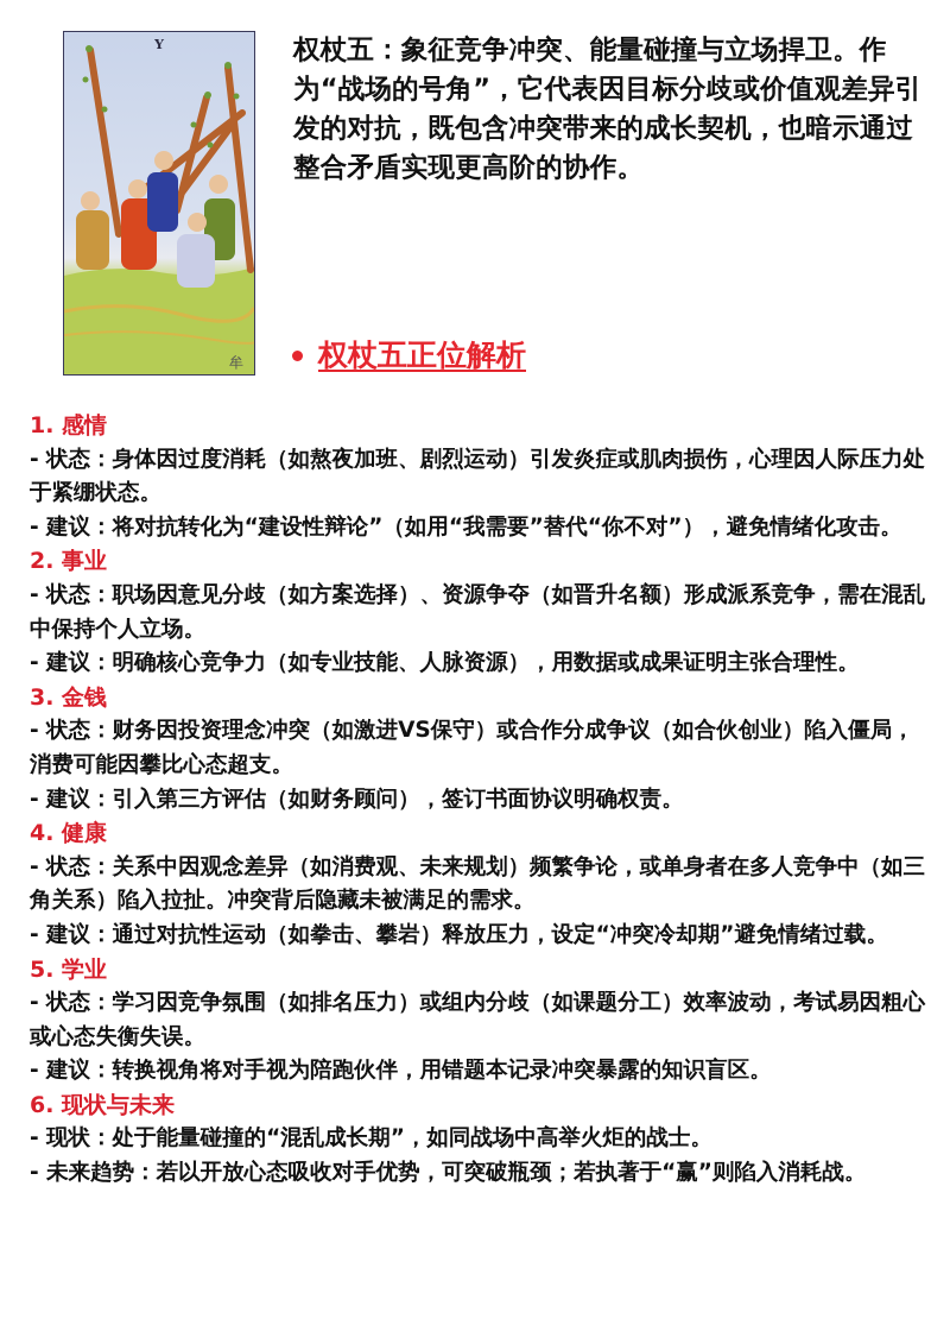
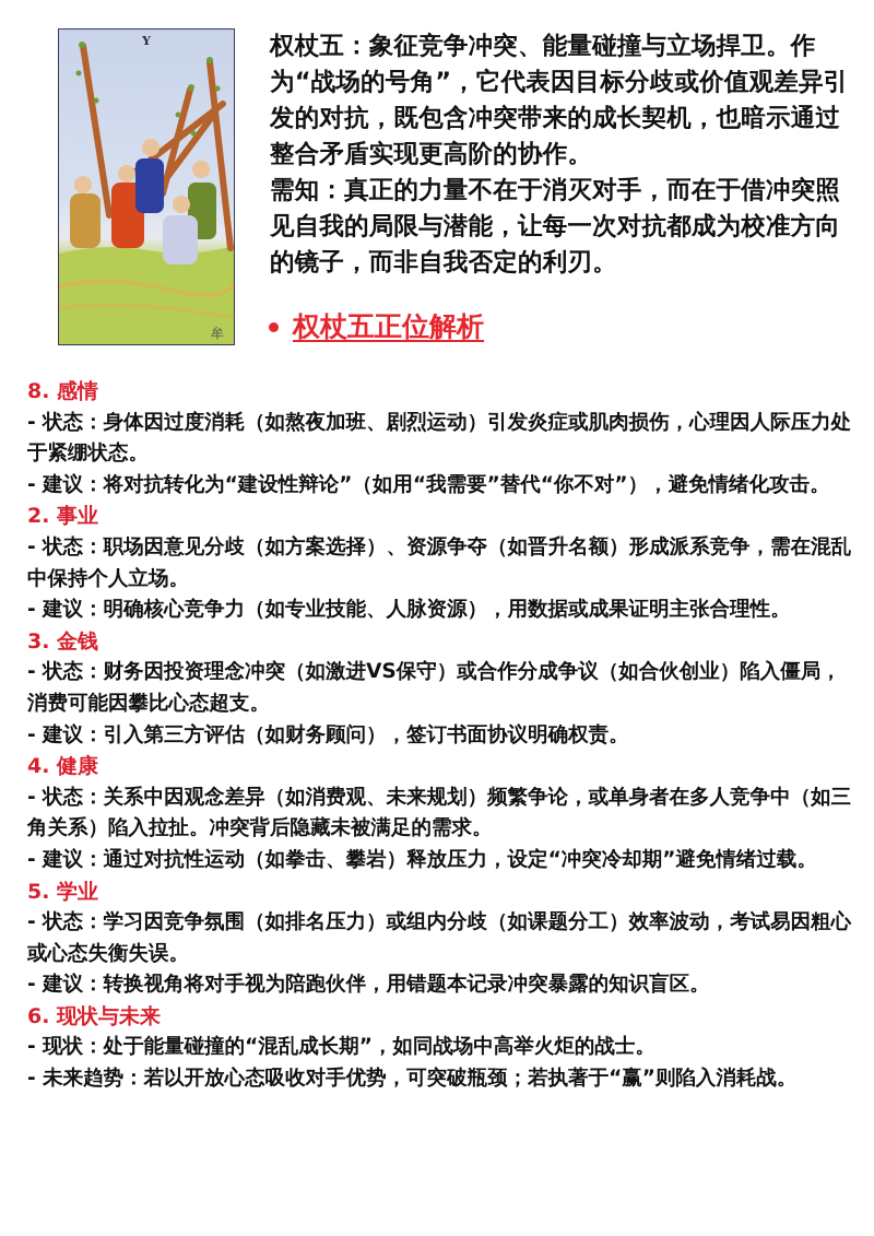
  Y
  牟
  权杖五：象征竞争冲突、能量碰撞与立场捍卫。作为“战场的号角”，它代表因目标分歧或价值观差异引发的对抗，既包含冲突带来的成长契机，也暗示通过整合矛盾实现更高阶的协作。
+ 需知：真正的力量不在于消灭对手，而在于借冲突照见自我的局限与潜能，让每一次对抗都成为校准方向的镜子，而非自我否定的利刃。
  权杖五正位解析
- 1. 感情
+ 8. 感情
  - 状态：身体因过度消耗（如熬夜加班、剧烈运动）引发炎症或肌肉损伤，心理因人际压力处于紧绷状态。
  - 建议：将对抗转化为“建设性辩论”（如用“我需要”替代“你不对”），避免情绪化攻击。
  2. 事业
  - 状态：职场因意见分歧（如方案选择）、资源争夺（如晋升名额）形成派系竞争，需在混乱中保持个人立场。
  - 建议：明确核心竞争力（如专业技能、人脉资源），用数据或成果证明主张合理性。
  3. 金钱
  - 状态：财务因投资理念冲突（如激进VS保守）或合作分成争议（如合伙创业）陷入僵局，消费可能因攀比心态超支。
  - 建议：引入第三方评估（如财务顾问），签订书面协议明确权责。
  4. 健康
  - 状态：关系中因观念差异（如消费观、未来规划）频繁争论，或单身者在多人竞争中（如三角关系）陷入拉扯。冲突背后隐藏未被满足的需求。
  - 建议：通过对抗性运动（如拳击、攀岩）释放压力，设定“冲突冷却期”避免情绪过载。
  5. 学业
  - 状态：学习因竞争氛围（如排名压力）或组内分歧（如课题分工）效率波动，考试易因粗心或心态失衡失误。
  - 建议：转换视角将对手视为陪跑伙伴，用错题本记录冲突暴露的知识盲区。
  6. 现状与未来
  - 现状：处于能量碰撞的“混乱成长期”，如同战场中高举火炬的战士。
  - 未来趋势：若以开放心态吸收对手优势，可突破瓶颈；若执著于“赢”则陷入消耗战。
